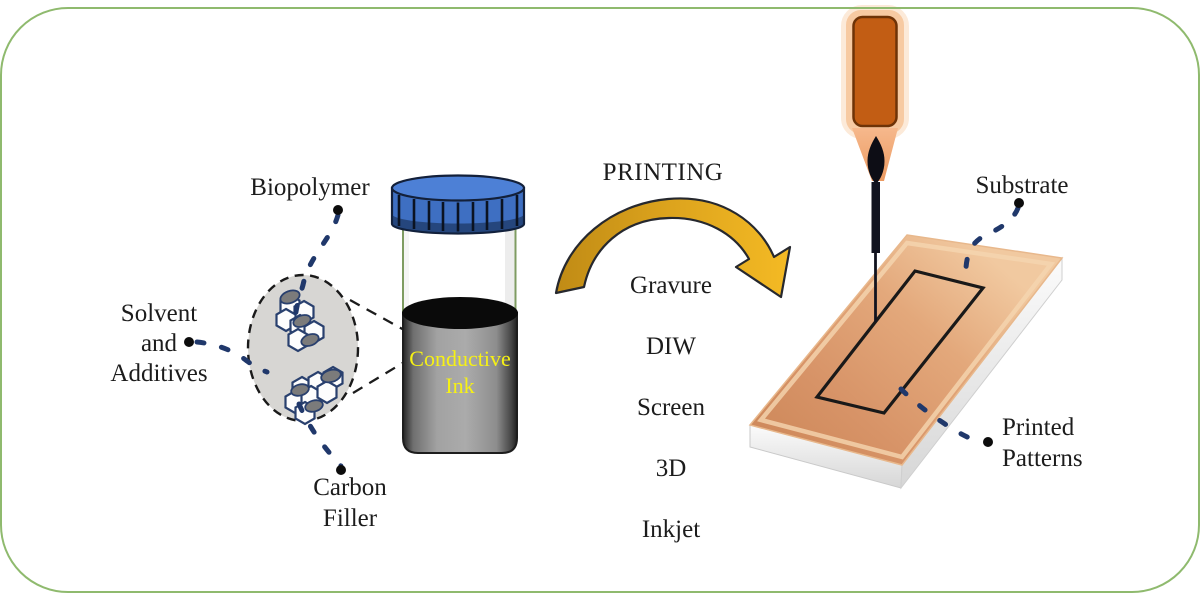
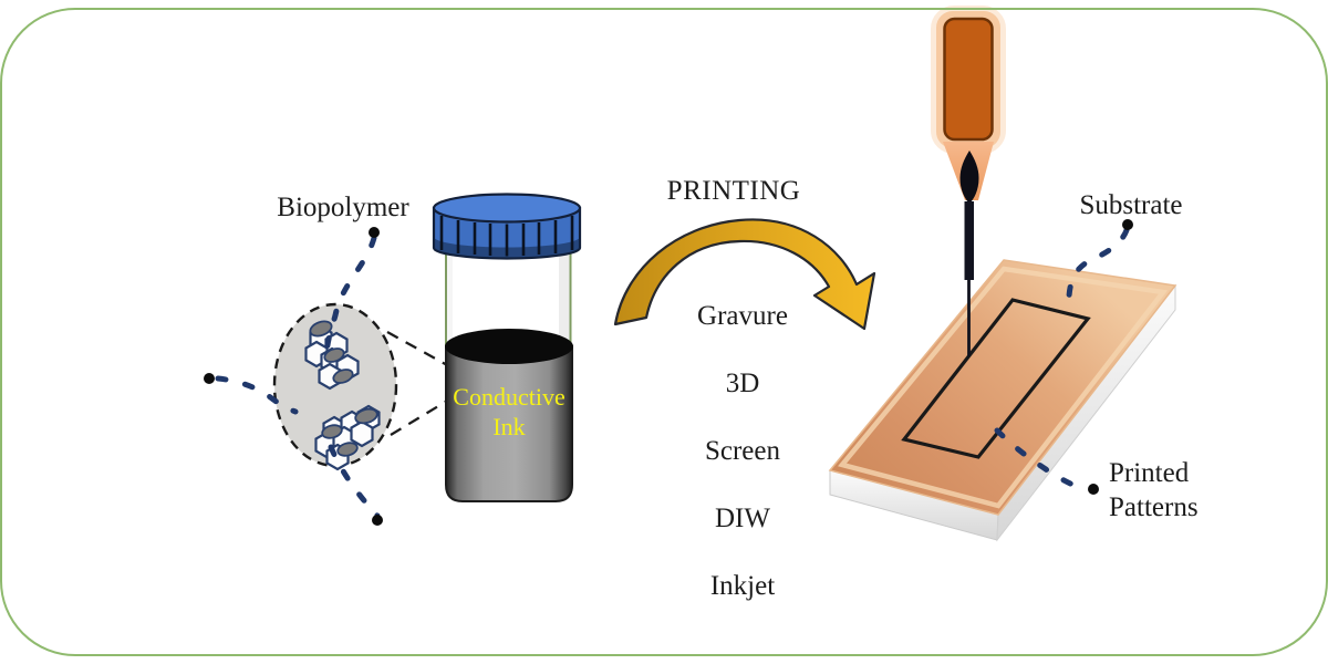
  Biopolymer
- Solvent
- and
- Additives
- Carbon
- Filler
  PRINTING
  Gravure
- DIW
+ 3D
  Screen
- 3D
+ DIW
  Inkjet
  Conductive
  Ink
  Substrate
  Printed
  Patterns
